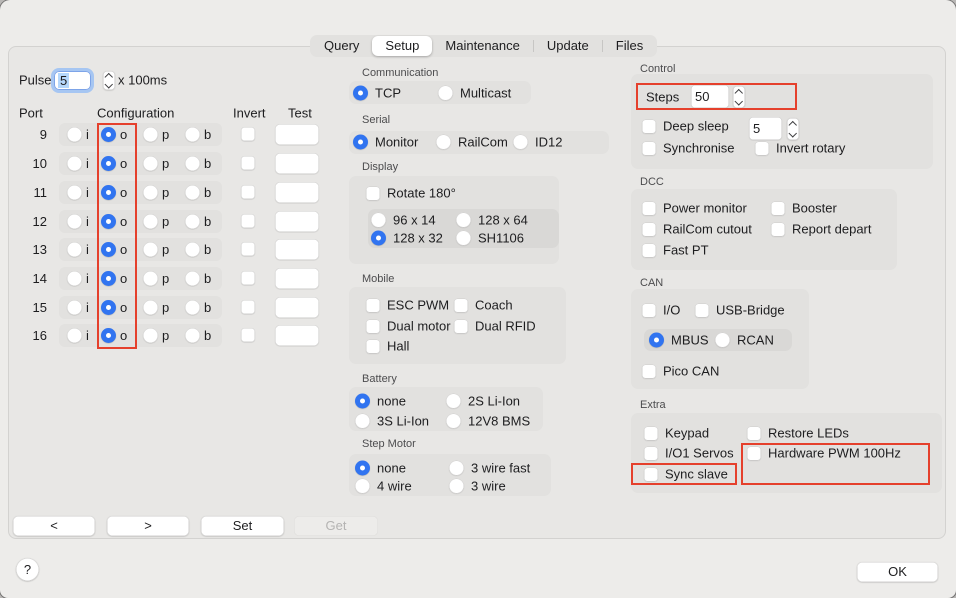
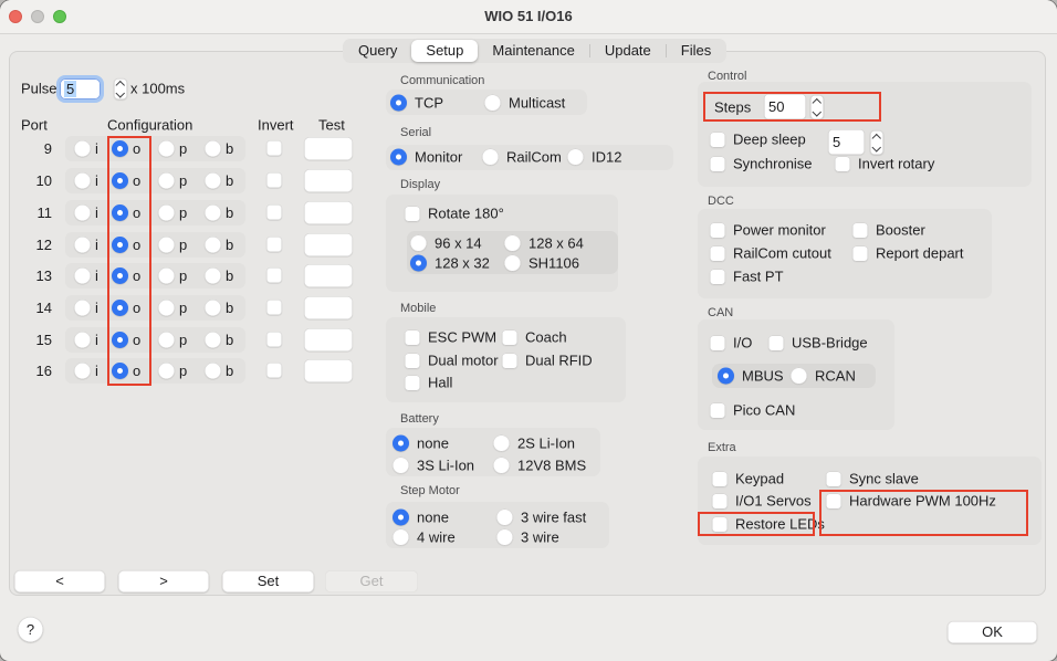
+ WIO 51 I/O16
  Query
  Setup
  Maintenance
  Update
  Files
  Pulse
  5
  x 100ms
  Port
  Configuration
  Invert
  Test
  9
  i
  o
  p
  b
  10
  i
  o
  p
  b
  11
  i
  o
  p
  b
  12
  i
  o
  p
  b
  13
  i
  o
  p
  b
  14
  i
  o
  p
  b
  15
  i
  o
  p
  b
  16
  i
  o
  p
  b
  Communication
  TCP
  Multicast
  Serial
  Monitor
  RailCom
  ID12
  Display
  Rotate 180°
  96 x 14
  128 x 64
  128 x 32
  SH1106
  Mobile
  ESC PWM
  Coach
  Dual motor
  Dual RFID
  Hall
  Battery
  none
  2S Li-Ion
  3S Li-Ion
  12V8 BMS
  Step Motor
  none
  3 wire fast
  4 wire
  3 wire
  Control
  Steps
  50
  Deep sleep
  5
  Synchronise
  Invert rotary
  DCC
  Power monitor
  Booster
  RailCom cutout
  Report depart
  Fast PT
  CAN
  I/O
  USB-Bridge
  MBUS
  RCAN
  Pico CAN
  Extra
  Keypad
- Restore LEDs
+ Sync slave
  I/O1 Servos
  Hardware PWM 100Hz
- Sync slave
+ Restore LEDs
  <
  >
  Set
  Get
  ?
  OK
